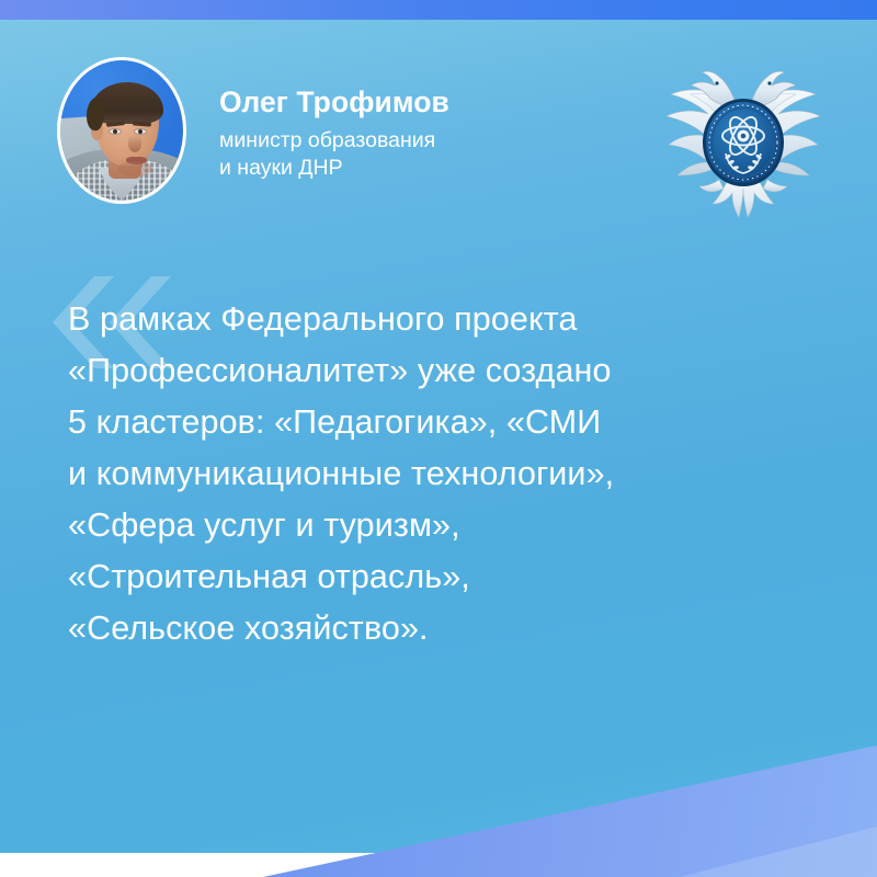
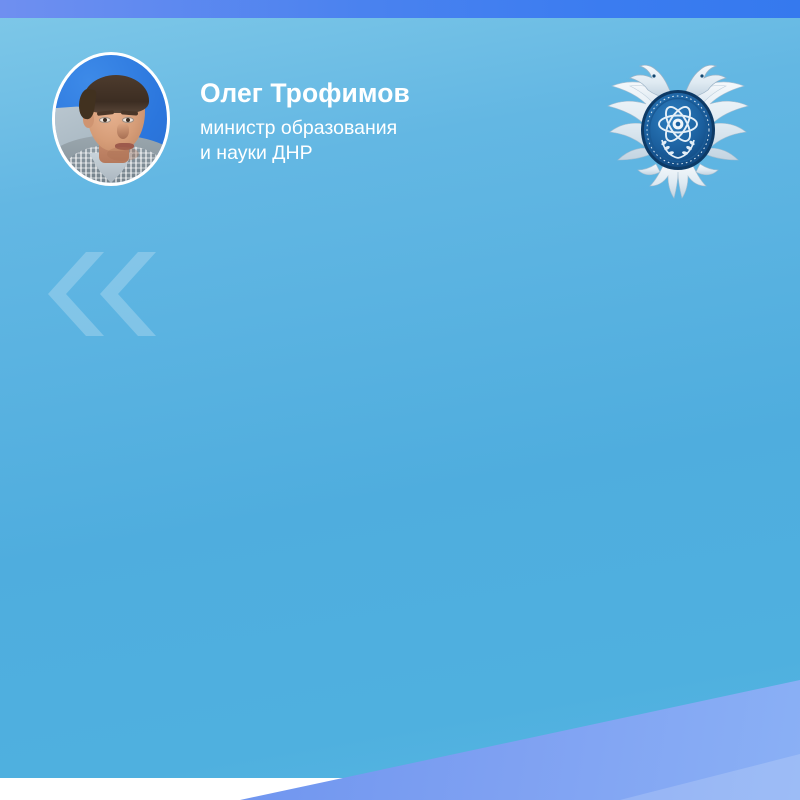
  Олег Трофимов
  министр образования
  и науки ДНР
- В рамках Федерального проекта
- «Профессионалитет» уже создано
- 5 кластеров: «Педагогика», «СМИ
- и коммуникационные технологии»,
- «Сфера услуг и туризм»,
- «Строительная отрасль»,
- «Сельское хозяйство».
